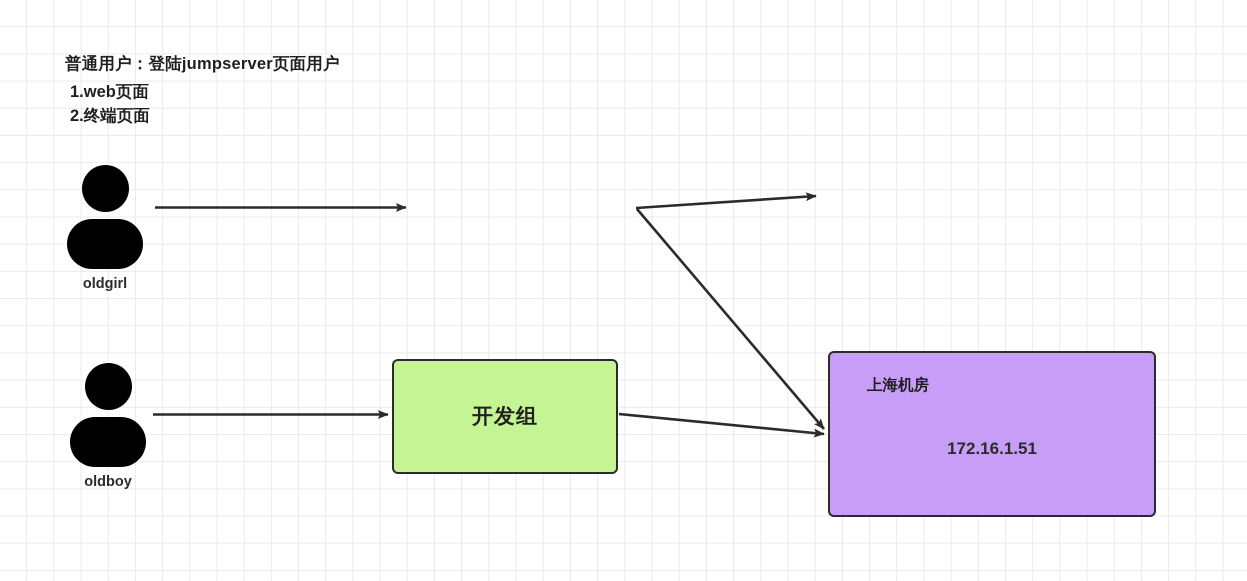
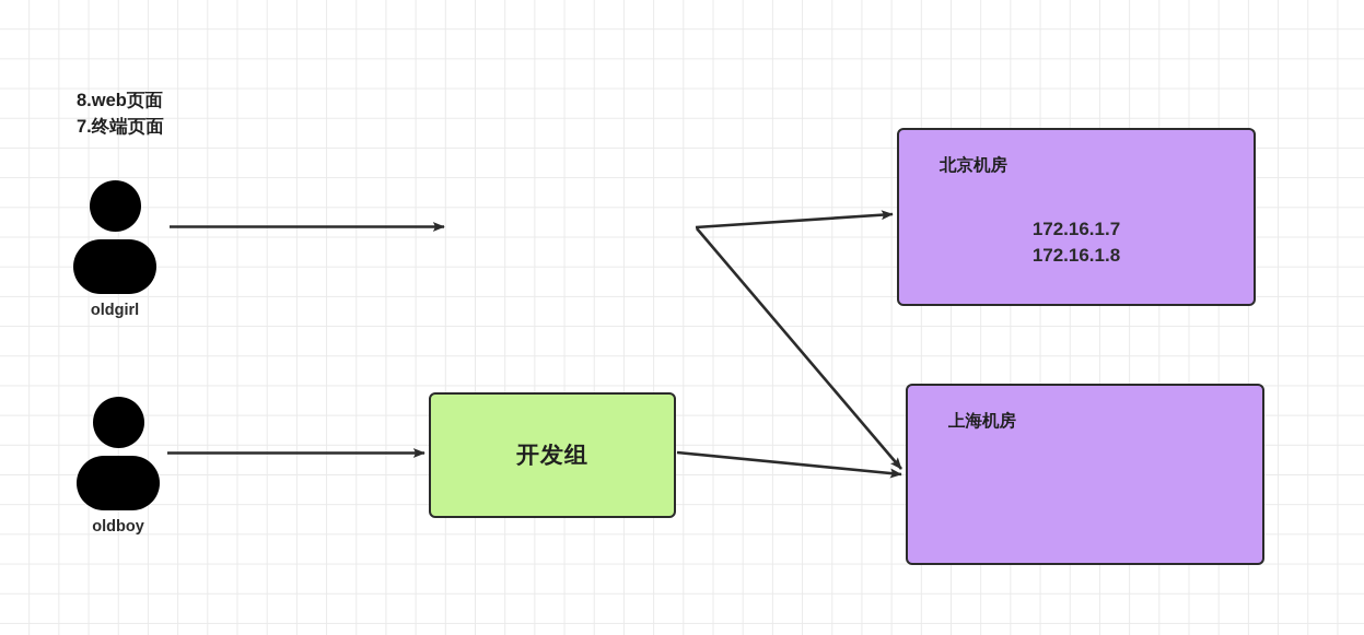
- 普通用户：登陆jumpserver页面用户
- 1.web页面
+ 8.web页面
- 2.终端页面
+ 7.终端页面
  oldgirl
  oldboy
  开发组
+ 北京机房
+ 172.16.1.7
+ 172.16.1.8
  上海机房
- 172.16.1.51
